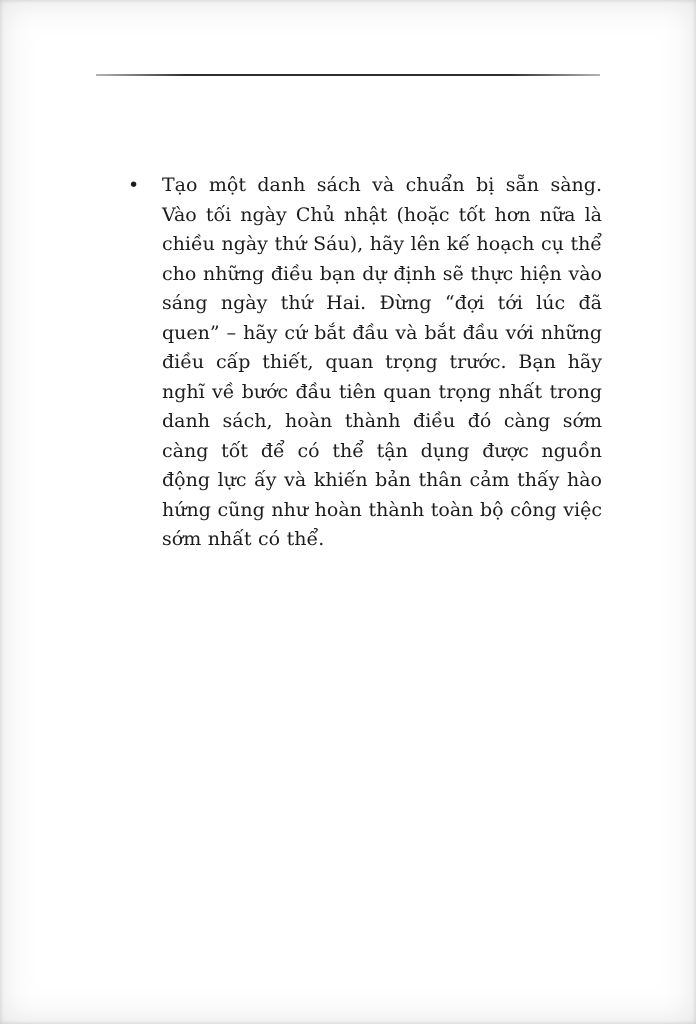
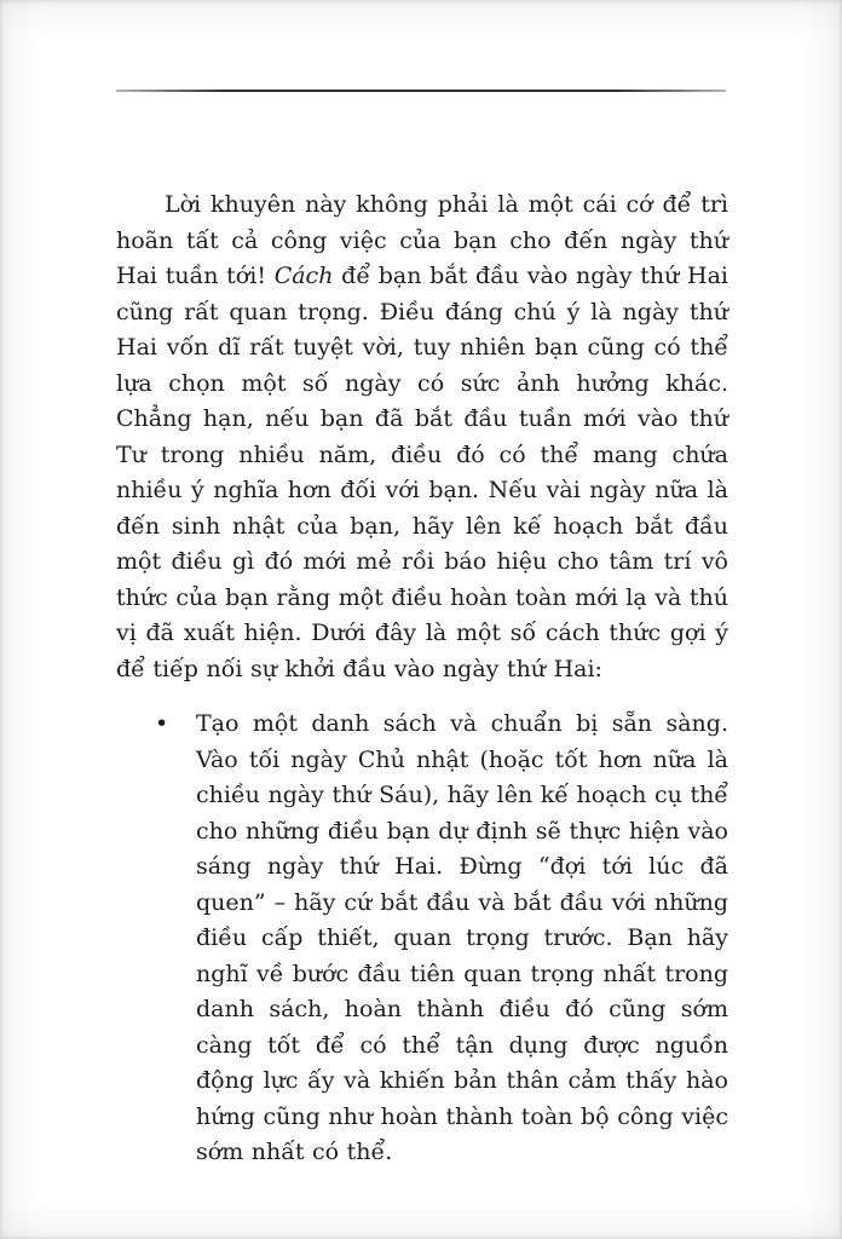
+ Lời khuyên này không phải là một cái cớ để trì hoãn tất cả công việc của bạn cho đến ngày thứ Hai tuần tới! Cách để bạn bắt đầu vào ngày thứ Hai cũng rất quan trọng. Điều đáng chú ý là ngày thứ Hai vốn dĩ rất tuyệt vời, tuy nhiên bạn cũng có thể lựa chọn một số ngày có sức ảnh hưởng khác. Chẳng hạn, nếu bạn đã bắt đầu tuần mới vào thứ Tư trong nhiều năm, điều đó có thể mang chứa nhiều ý nghĩa hơn đối với bạn. Nếu vài ngày nữa là đến sinh nhật của bạn, hãy lên kế hoạch bắt đầu một điều gì đó mới mẻ rồi báo hiệu cho tâm trí vô thức của bạn rằng một điều hoàn toàn mới lạ và thú vị đã xuất hiện. Dưới đây là một số cách thức gợi ý để tiếp nối sự khởi đầu vào ngày thứ Hai:
  •
- Tạo một danh sách và chuẩn bị sẵn sàng. Vào tối ngày Chủ nhật (hoặc tốt hơn nữa là chiều ngày thứ Sáu), hãy lên kế hoạch cụ thể cho những điều bạn dự định sẽ thực hiện vào sáng ngày thứ Hai. Đừng “đợi tới lúc đã quen” – hãy cứ bắt đầu và bắt đầu với những điều cấp thiết, quan trọng trước. Bạn hãy nghĩ về bước đầu tiên quan trọng nhất trong danh sách, hoàn thành điều đó càng sớm càng tốt để có thể tận dụng được nguồn động lực ấy và khiến bản thân cảm thấy hào hứng cũng như hoàn thành toàn bộ công việc sớm nhất có thể.
+ Tạo một danh sách và chuẩn bị sẵn sàng. Vào tối ngày Chủ nhật (hoặc tốt hơn nữa là chiều ngày thứ Sáu), hãy lên kế hoạch cụ thể cho những điều bạn dự định sẽ thực hiện vào sáng ngày thứ Hai. Đừng “đợi tới lúc đã quen” – hãy cứ bắt đầu và bắt đầu với những điều cấp thiết, quan trọng trước. Bạn hãy nghĩ về bước đầu tiên quan trọng nhất trong danh sách, hoàn thành điều đó cũng sớm càng tốt để có thể tận dụng được nguồn động lực ấy và khiến bản thân cảm thấy hào hứng cũng như hoàn thành toàn bộ công việc sớm nhất có thể.
